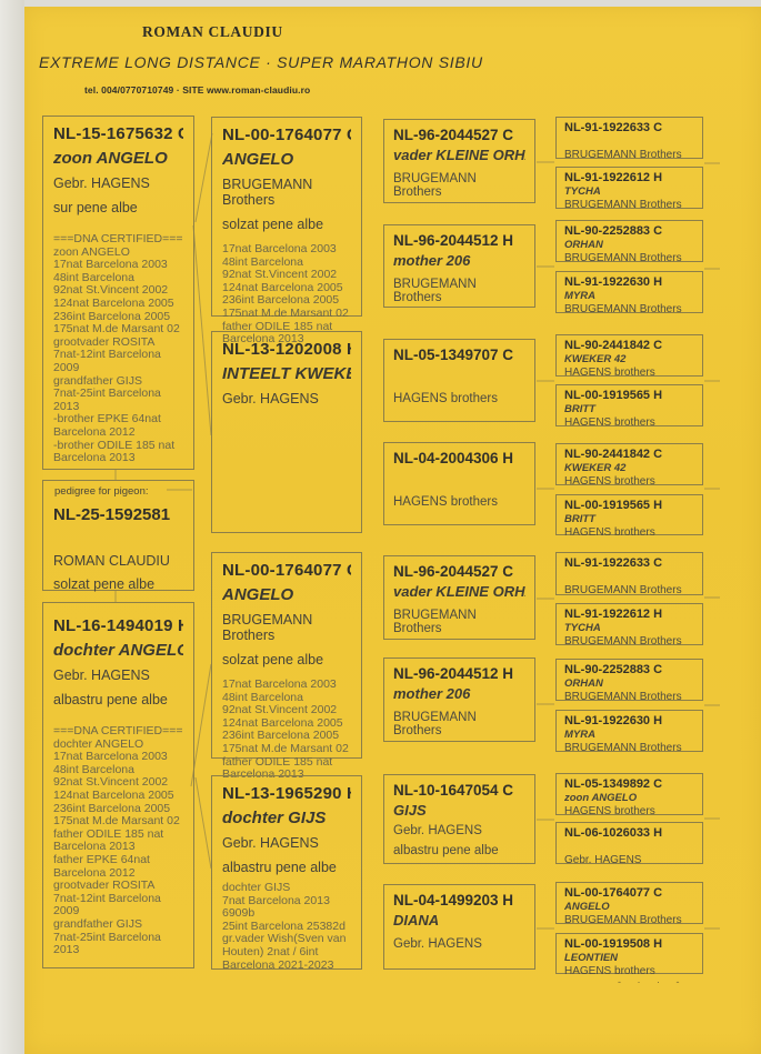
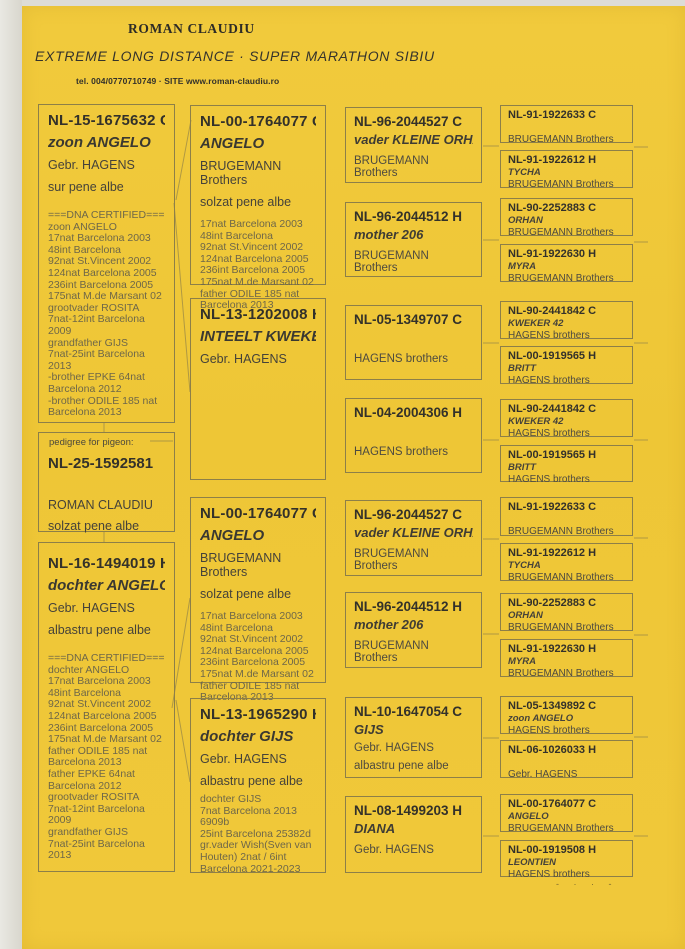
  ROMAN CLAUDIU
  EXTREME LONG DISTANCE · SUPER MARATHON SIBIU
  tel. 004/0770710749 · SITE www.roman-claudiu.ro
  NL-15-1675632
  zoon ANGELO
  Gebr. HAGENS
  sur pene albe
  ===DNA CERTIFIED===
  zoon ANGELO
  17nat Barcelona 2003
  48int Barcelona
  92nat St.Vincent 2002
  124nat Barcelona 2005
  236int Barcelona 2005
  175nat M.de Marsant 02
  grootvader ROSITA
  7nat-12int Barcelona 2009
  grandfather GIJS
  7nat-25int Barcelona 2013
  -brother EPKE 64nat
  Barcelona 2012
  -brother ODILE 185 nat
  Barcelona 2013
  pedigree for pigeon:
  NL-25-1592581
  ROMAN CLAUDIU
  solzat pene albe
  NL-16-1494019
  dochter ANGELO
  Gebr. HAGENS
  albastru pene albe
  ===DNA CERTIFIED===
  dochter ANGELO
  17nat Barcelona 2003
  48int Barcelona
  92nat St.Vincent 2002
  124nat Barcelona 2005
  236int Barcelona 2005
  175nat M.de Marsant 02
  father ODILE 185 nat
  Barcelona 2013
  father EPKE 64nat
  Barcelona 2012
  grootvader ROSITA
  7nat-12int Barcelona 2009
  grandfather GIJS
  7nat-25int Barcelona 2013
  NL-00-1764077
  ANGELO
  BRUGEMANN Brothers
  solzat pene albe
  17nat Barcelona 2003
  48int Barcelona
  92nat St.Vincent 2002
  124nat Barcelona 2005
  236int Barcelona 2005
  175nat M.de Marsant 02
  father ODILE 185 nat
  Barcelona 2013
  NL-13-1202008
  INTEELT KWEK
  Gebr. HAGENS
  NL-00-1764077
  ANGELO
  BRUGEMANN Brothers
  solzat pene albe
  17nat Barcelona 2003
  48int Barcelona
  92nat St.Vincent 2002
  124nat Barcelona 2005
  236int Barcelona 2005
  175nat M.de Marsant 02
  father ODILE 185 nat
  Barcelona 2013
  NL-13-1965290
  dochter GIJS
  Gebr. HAGENS
  albastru pene albe
  dochter GIJS
  7nat Barcelona 2013 6909b
  25int Barcelona 25382d
  gr.vader Wish(Sven van
  Houten) 2nat / 6int
  Barcelona 2021-2023
  NL-96-2044527 C
  vader KLEINE ORH
  BRUGEMANN Brothers
  NL-96-2044512 H
  mother 206
  BRUGEMANN Brothers
  NL-05-1349707 C
  HAGENS brothers
  NL-04-2004306 H
  HAGENS brothers
  NL-96-2044527 C
  vader KLEINE ORH
  BRUGEMANN Brothers
  NL-96-2044512 H
  mother 206
  BRUGEMANN Brothers
  NL-10-1647054 C
  GIJS
  Gebr. HAGENS
  albastru pene albe
- NL-04-1499203 H
+ NL-08-1499203 H
  DIANA
  Gebr. HAGENS
  NL-91-1922633 C
  BRUGEMANN Brothers
  NL-91-1922612 H
  TYCHA
  BRUGEMANN Brothers
  NL-90-2252883 C
  ORHAN
  BRUGEMANN Brothers
  NL-91-1922630 H
  MYRA
  BRUGEMANN Brothers
  NL-90-2441842 C
  KWEKER 42
  HAGENS brothers
  NL-00-1919565 H
  BRITT
  HAGENS brothers
  NL-90-2441842 C
  KWEKER 42
  HAGENS brothers
  NL-00-1919565 H
  BRITT
  HAGENS brothers
  NL-91-1922633 C
  BRUGEMANN Brothers
  NL-91-1922612 H
  TYCHA
  BRUGEMANN Brothers
  NL-90-2252883 C
  ORHAN
  BRUGEMANN Brothers
  NL-91-1922630 H
  MYRA
  BRUGEMANN Brothers
  NL-05-1349892 C
  zoon ANGELO
  HAGENS brothers
  NL-06-1026033 H
  Gebr. HAGENS
  NL-00-1764077 C
  ANGELO
  BRUGEMANN Brothers
  NL-00-1919508 H
  LEONTIEN
  HAGENS brothers
  - · · -
